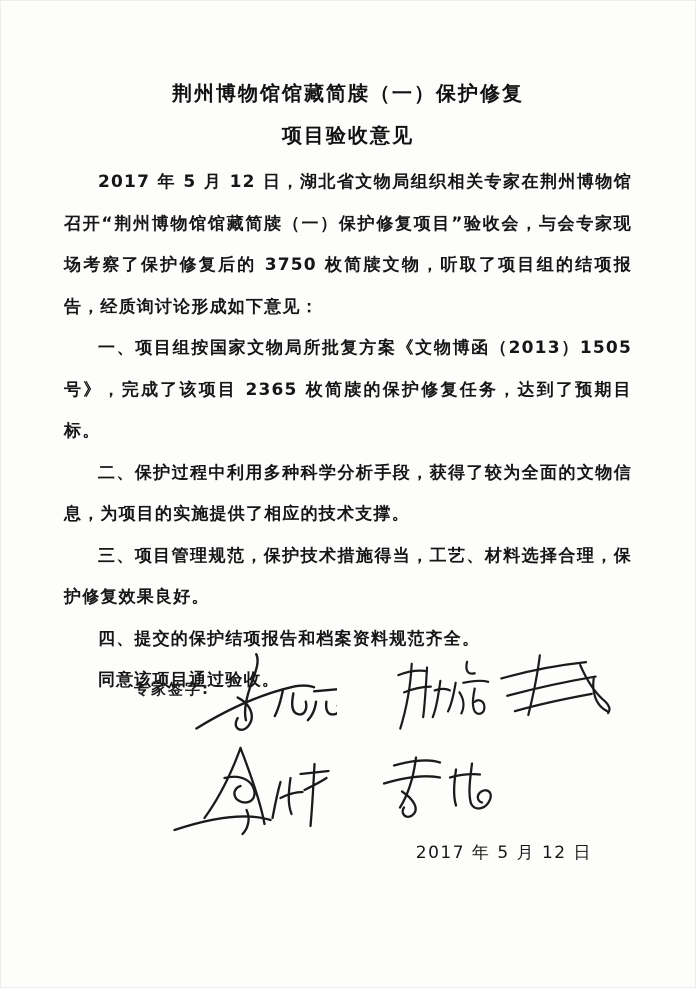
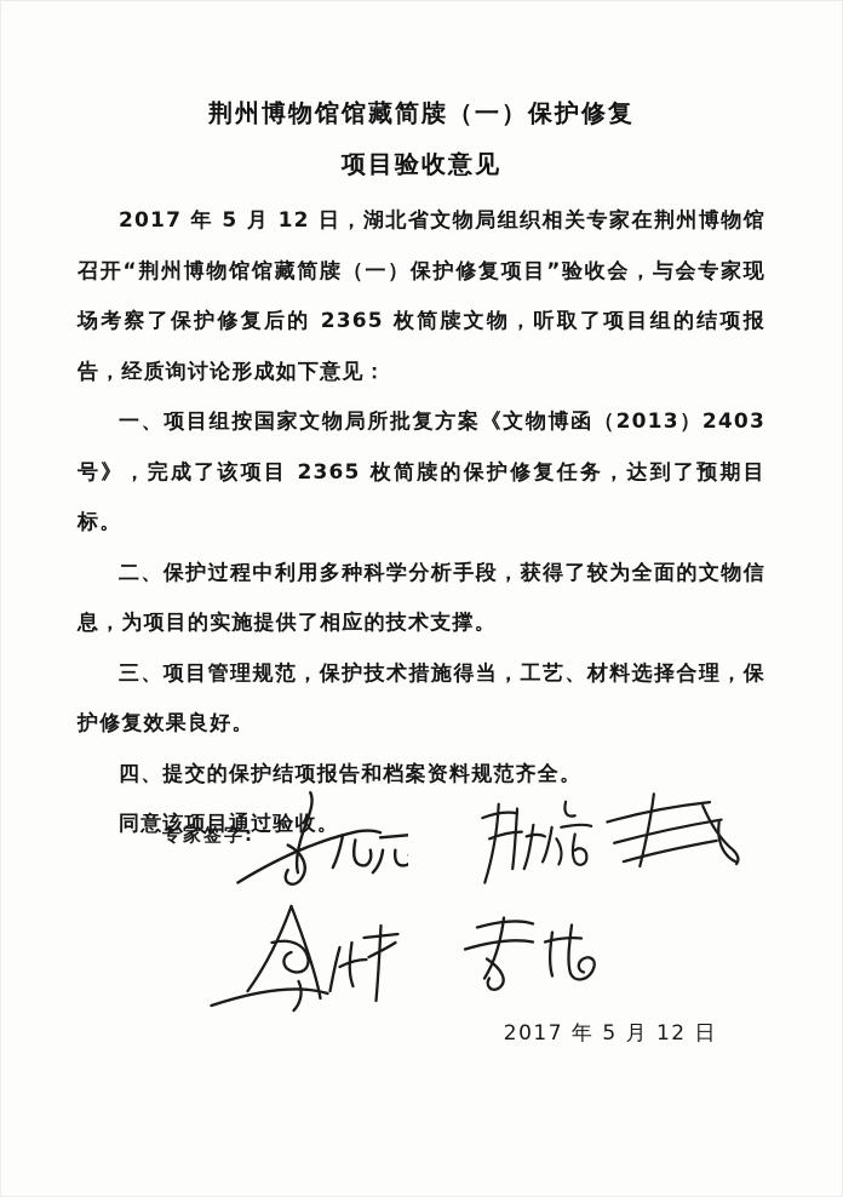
  荆州博物馆馆藏简牍（一）保护修复
  项目验收意见
- 2017 年 5 月 12 日，湖北省文物局组织相关专家在荆州博物馆召开“荆州博物馆馆藏简牍（一）保护修复项目”验收会，与会专家现场考察了保护修复后的 3750 枚简牍文物，听取了项目组的结项报告，经质询讨论形成如下意见：
+ 2017 年 5 月 12 日，湖北省文物局组织相关专家在荆州博物馆召开“荆州博物馆馆藏简牍（一）保护修复项目”验收会，与会专家现场考察了保护修复后的 2365 枚简牍文物，听取了项目组的结项报告，经质询讨论形成如下意见：
- 一、项目组按国家文物局所批复方案《文物博函（2013）1505 号》，完成了该项目 2365 枚简牍的保护修复任务，达到了预期目标。
+ 一、项目组按国家文物局所批复方案《文物博函（2013）2403 号》，完成了该项目 2365 枚简牍的保护修复任务，达到了预期目标。
  二、保护过程中利用多种科学分析手段，获得了较为全面的文物信息，为项目的实施提供了相应的技术支撑。
  三、项目管理规范，保护技术措施得当，工艺、材料选择合理，保护修复效果良好。
  四、提交的保护结项报告和档案资料规范齐全。
  同意该项目通过验。
  专家签字:
  2017 年 5 月 12 日
